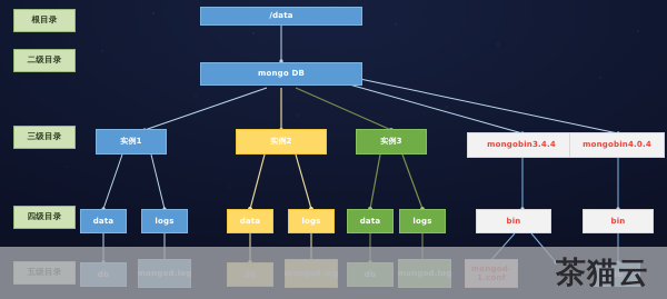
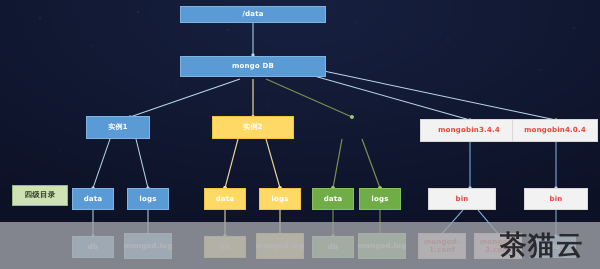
- 根目录
- 二级目录
- 三级目录
  四级目录
- 五级目录
  /data
  mongo DB
  实例1
  实例2
- 实例3
  mongobin3.4.4
  mongobin4.0.4
  data
  logs
  data
  logs
  data
  logs
  bin
  bin
  mongod.log
  mongod.log
  mongod.log
+ mongod-3.conf
  db
  茶猫云
